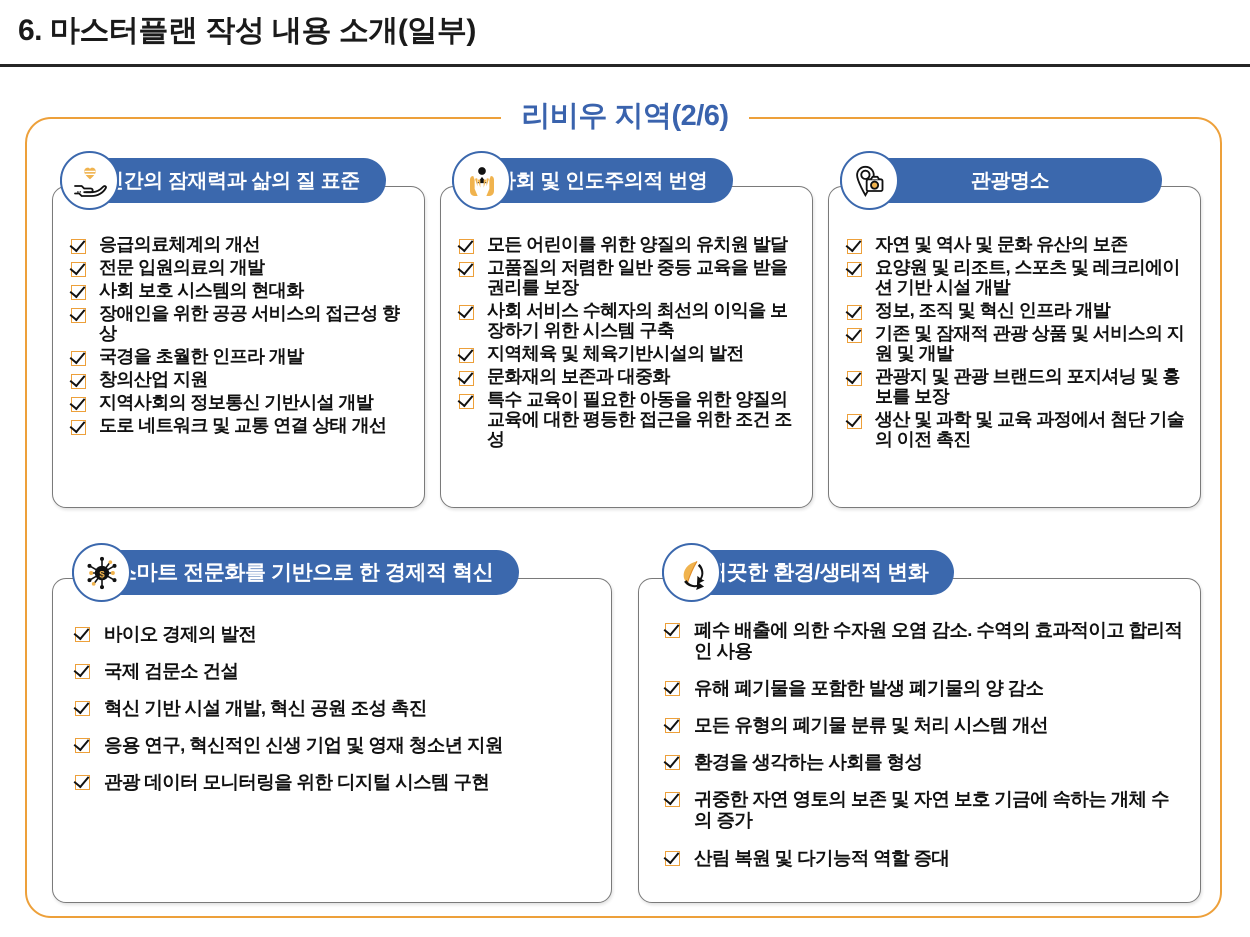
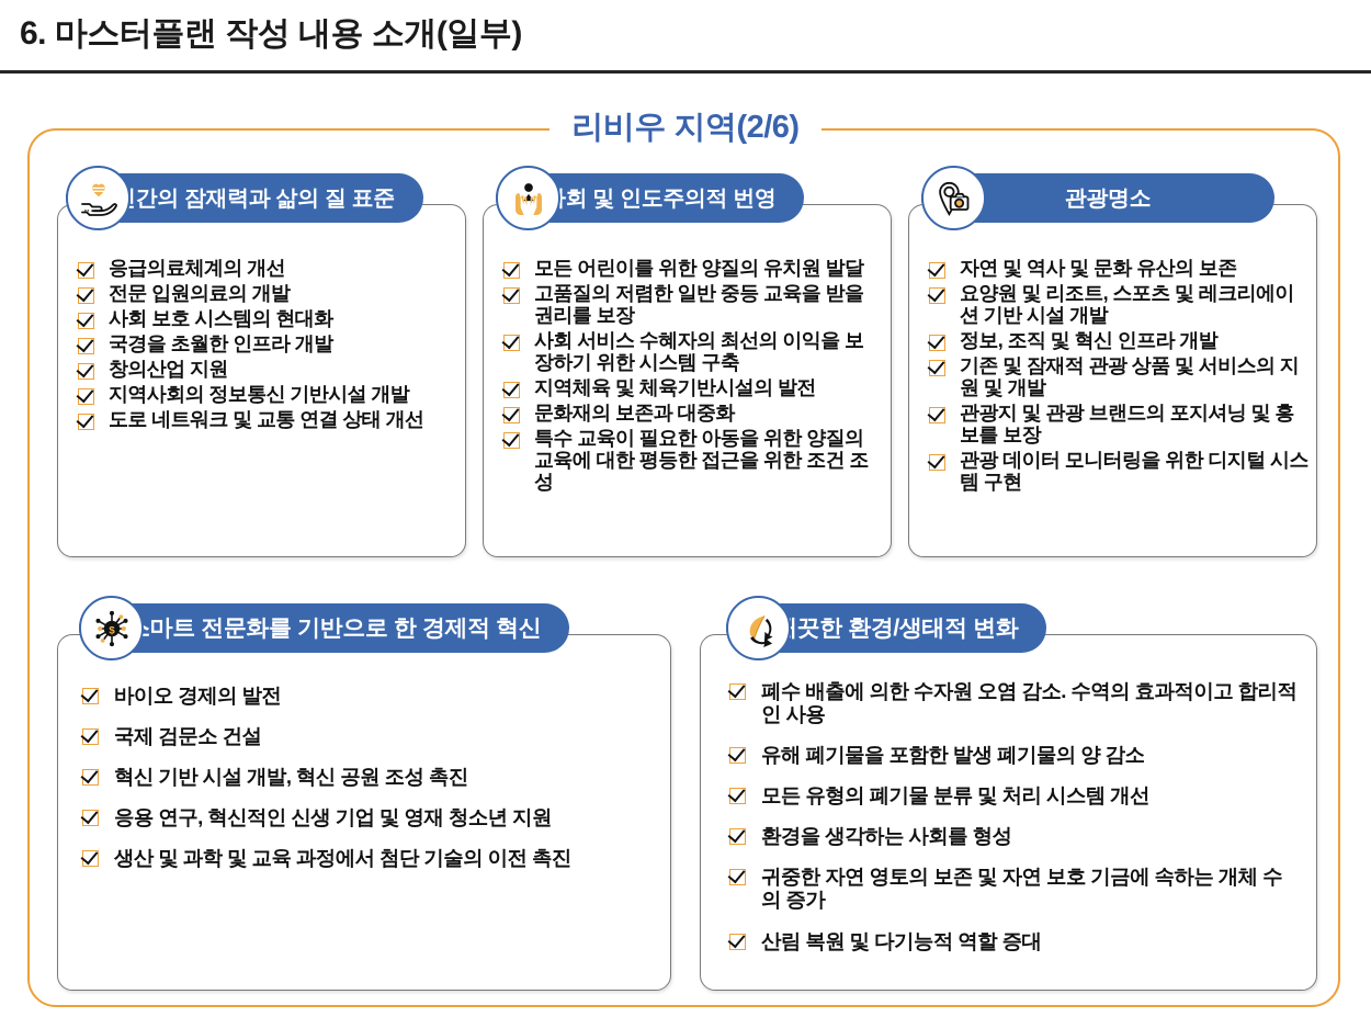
  6. 마스터플랜 작성 내용 소개(일부)
  리비우 지역(2/6)
  응급의료체계의 개선
  전문 입원의료의 개발
  사회 보호 시스템의 현대화
- 장애인을 위한 공공 서비스의 접근성 향상
  국경을 초월한 인프라 개발
  창의산업 지원
  지역사회의 정보통신 기반시설 개발
  도로 네트워크 및 교통 연결 상태 개선
  간의 잠재력과 삶의 질 표준
  모든 어린이를 위한 양질의 유치원 발달
  고품질의 저렴한 일반 중등 교육을 받을 권리를 보장
  사회 서비스 수혜자의 최선의 이익을 보장하기 위한 시스템 구축
  지역체육 및 체육기반시설의 발전
  문화재의 보존과 대중화
  특수 교육이 필요한 아동을 위한 양질의 교육에 대한 평등한 접근을 위한 조건 조성
  회 및 인도주의적 번영
  자연 및 역사 및 문화 유산의 보존
  요양원 및 리조트, 스포츠 및 레크리에이션 기반 시설 개발
  정보, 조직 및 혁신 인프라 개발
  기존 및 잠재적 관광 상품 및 서비스의 지원 및 개발
  관광지 및 관광 브랜드의 포지셔닝 및 홍보를 보장
- 생산 및 과학 및 교육 과정에서 첨단 기술의 이전 촉진
+ 관광 데이터 모니터링을 위한 디지털 시스템 구현
  관광명소
  바이오 경제의 발전
  국제 검문소 건설
  혁신 기반 시설 개발, 혁신 공원 조성 촉진
  응용 연구, 혁신적인 신생 기업 및 영재 청소년 지원
- 관광 데이터 모니터링을 위한 디지털 시스템 구현
+ 생산 및 과학 및 교육 과정에서 첨단 기술의 이전 촉진
  마트 전문화를 기반으로 한 경제적 혁신
  $
  폐수 배출에 의한 수자원 오염 감소. 수역의 효과적이고 합리적인 사용
  유해 폐기물을 포함한 발생 폐기물의 양 감소
  모든 유형의 폐기물 분류 및 처리 시스템 개선
  환경을 생각하는 사회를 형성
  귀중한 자연 영토의 보존 및 자연 보호 기금에 속하는 개체 수의 증가
  산림 복원 및 다기능적 역할 증대
  끗한 환경/생태적 변화
